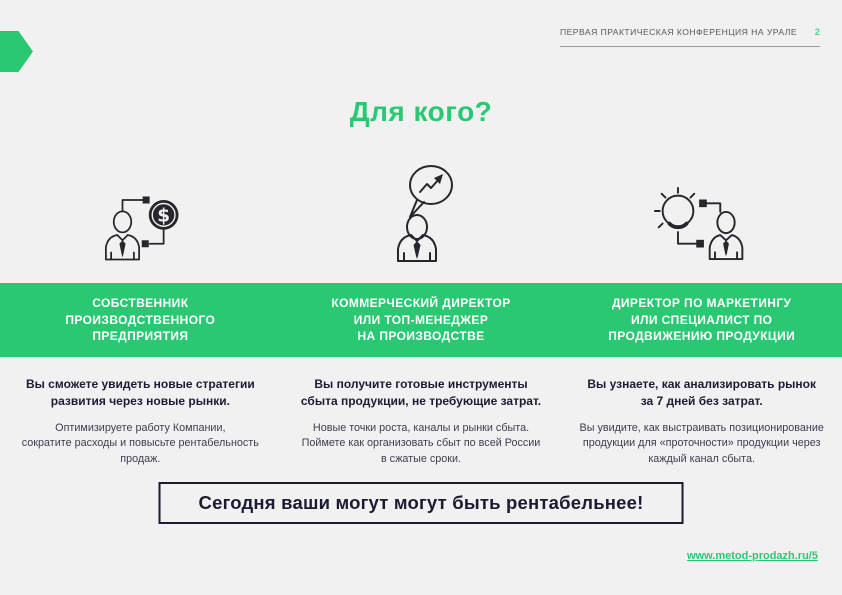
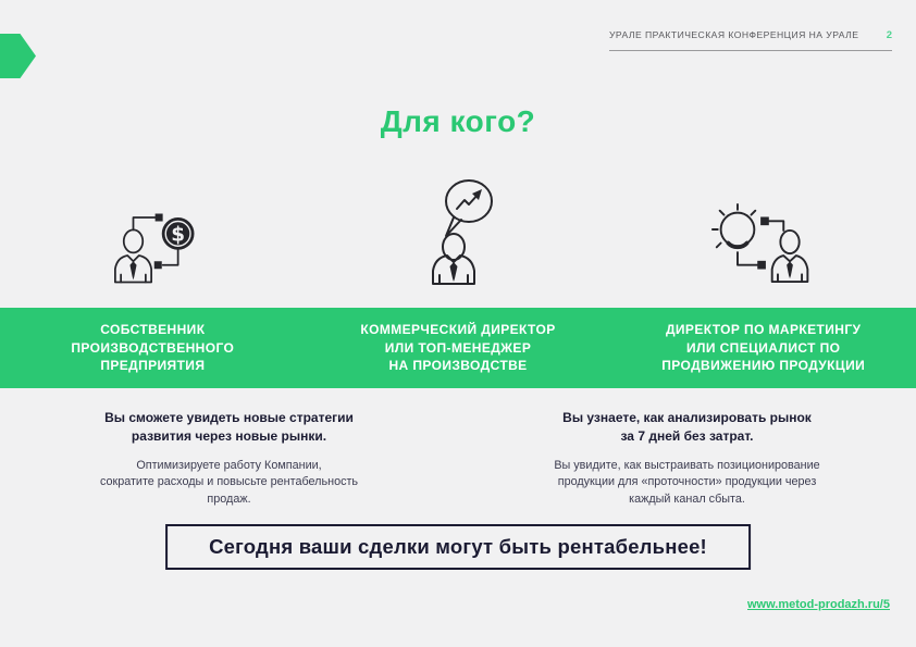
- ПЕРВАЯ ПРАКТИЧЕСКАЯ КОНФЕРЕНЦИЯ НА УРАЛЕ
+ УРАЛЕ ПРАКТИЧЕСКАЯ КОНФЕРЕНЦИЯ НА УРАЛЕ
  2
  Для кого?
  $
  СОБСТВЕННИК
  ПРОИЗВОДСТВЕННОГО
  ПРЕДПРИЯТИЯ
  КОММЕРЧЕСКИЙ ДИРЕКТОР
  ИЛИ ТОП-МЕНЕДЖЕР
  НА ПРОИЗВОДСТВЕ
  ДИРЕКТОР ПО МАРКЕТИНГУ
  ИЛИ СПЕЦИАЛИСТ ПО
  ПРОДВИЖЕНИЮ ПРОДУКЦИИ
  Вы сможете увидеть новые стратегии
  развития через новые рынки.
  Оптимизируете работу Компании,
  сократите расходы и повысьте рентабельность
  продаж.
- Вы получите готовые инструменты
- сбыта продукции, не требующие затрат.
- Новые точки роста, каналы и рынки сбыта.
- Поймете как организовать сбыт по всей России
- в сжатые сроки.
  Вы узнаете, как анализировать рынок
  за 7 дней без затрат.
  Вы увидите, как выстраивать позиционирование
  продукции для «проточности» продукции через
  каждый канал сбыта.
- Сегодня ваши могут могут быть рентабельнее!
+ Сегодня ваши сделки могут быть рентабельнее!
  www.metod-prodazh.ru/5
